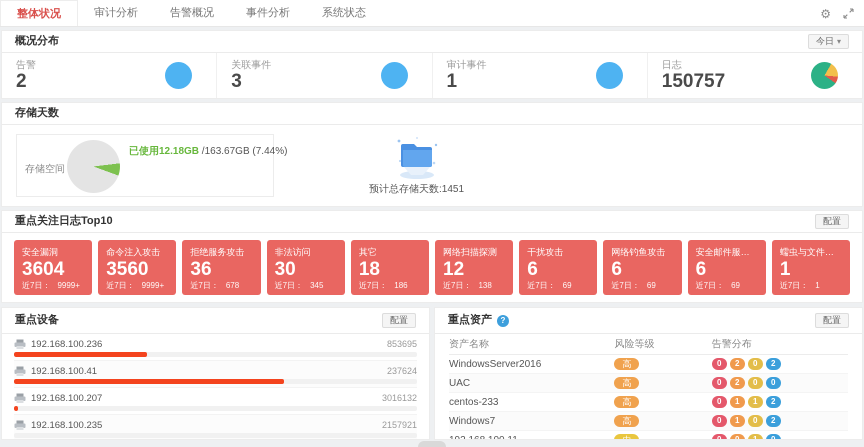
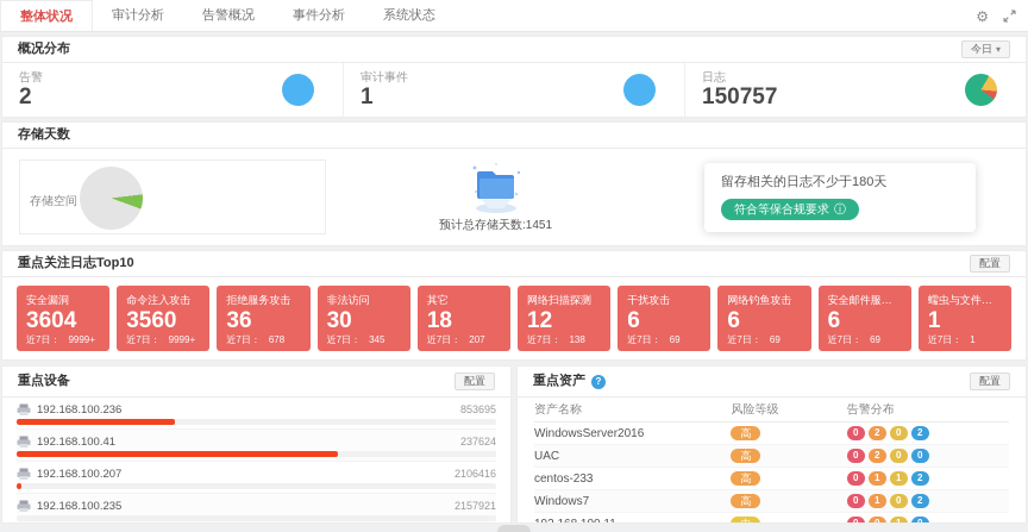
  整体状况
  审计分析
  告警概况
  事件分析
  系统状态
  ⚙
  概况分布
  今日 ▾
  告警
  2
- 关联事件
- 3
  审计事件
  1
  日志
  150757
  存储天数
  存储空间
- 已使用12.18GB /163.67GB (7.44%)
  预计总存储天数:1451
+ 留存相关的日志不少于180天
+ 符合等保合规要求
+ ⓘ
  重点关注日志Top10
  配置
  安全漏洞
  3604
  近7日：
  9999+
  命令注入攻击
  3560
  近7日：
  9999+
  拒绝服务攻击
  36
  近7日：
  678
  非法访问
  30
  近7日：
  345
  其它
  18
  近7日：
- 186
+ 207
  网络扫描探测
  12
  近7日：
  138
  干扰攻击
  6
  近7日：
  69
  网络钓鱼攻击
  6
  近7日：
  69
  安全邮件服务攻
  6
  近7日：
  69
  蠕虫与文件感染
  1
  近7日：
  1
  重点设备
  配置
  192.168.100.236
  853695
  192.168.100.41
  237624
  192.168.100.207
- 3016132
+ 2106416
  192.168.100.235
  2157921
  重点资产
  ?
  配置
  资产名称
  风险等级
  告警分布
  WindowsServer2016
  高
  0
  2
  0
  2
  UAC
  高
  0
  2
  0
  0
  centos-233
  高
  0
  1
  1
  2
  Windows7
  高
  0
  1
  0
  2
